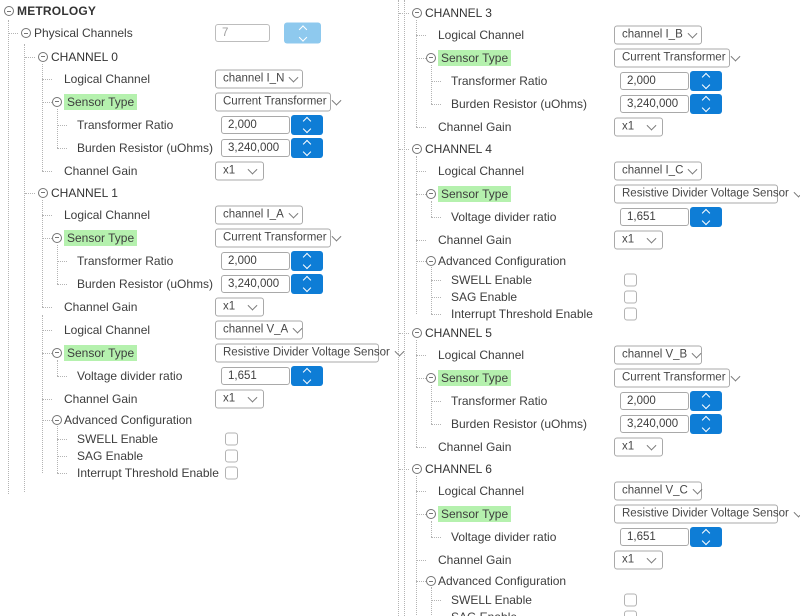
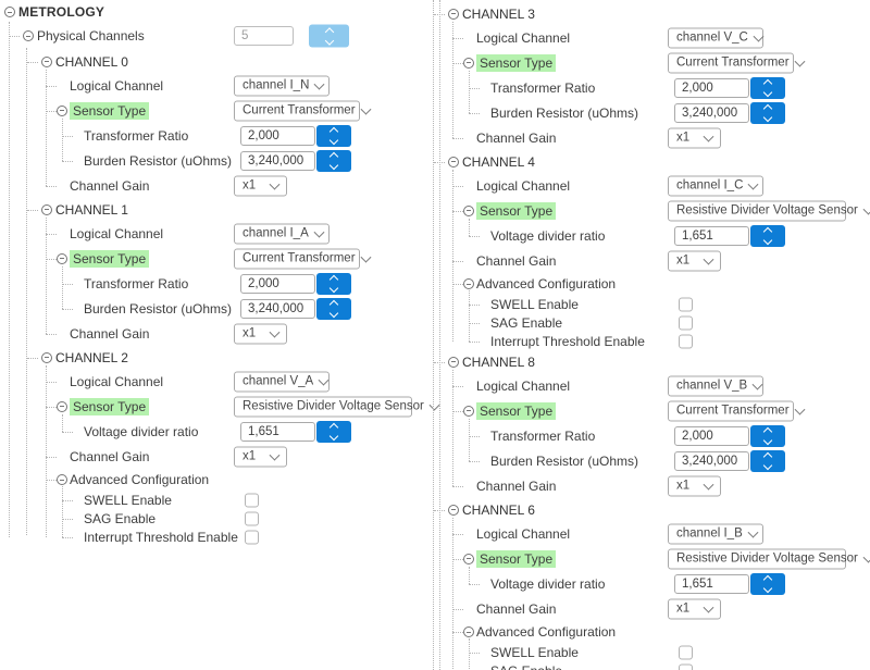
  METROLOGY
  Physical Channels
- 7
+ 5
  CHANNEL 0
  Logical Channel
  channel I_N
  Sensor Type
  Current Transformer
  Transformer Ratio
  2,000
  Burden Resistor (uOhms)
  3,240,000
  Channel Gain
  x1
  CHANNEL 1
  Logical Channel
  channel I_A
  Sensor Type
  Current Transformer
  Transformer Ratio
  2,000
  Burden Resistor (uOhms)
  3,240,000
  Channel Gain
  x1
+ CHANNEL 2
  Logical Channel
  channel V_A
  Sensor Type
  Resistive Divider Voltage Sensor
  Voltage divider ratio
  1,651
  Channel Gain
  x1
  Advanced Configuration
  SWELL Enable
  SAG Enable
  Interrupt Threshold Enable
  CHANNEL 3
  Logical Channel
- channel I_B
+ channel V_C
  Sensor Type
  Current Transformer
  Transformer Ratio
  2,000
  Burden Resistor (uOhms)
  3,240,000
  Channel Gain
  x1
  CHANNEL 4
  Logical Channel
  channel I_C
  Sensor Type
  Resistive Divider Voltage Sensor
  Voltage divider ratio
  1,651
  Channel Gain
  x1
  Advanced Configuration
  SWELL Enable
  SAG Enable
  Interrupt Threshold Enable
- CHANNEL 5
+ CHANNEL 8
  Logical Channel
  channel V_B
  Sensor Type
  Current Transformer
  Transformer Ratio
  2,000
  Burden Resistor (uOhms)
  3,240,000
  Channel Gain
  x1
  CHANNEL 6
  Logical Channel
- channel V_C
+ channel I_B
  Sensor Type
  Resistive Divider Voltage Sensor
  Voltage divider ratio
  1,651
  Channel Gain
  x1
  Advanced Configuration
  SWELL Enable
